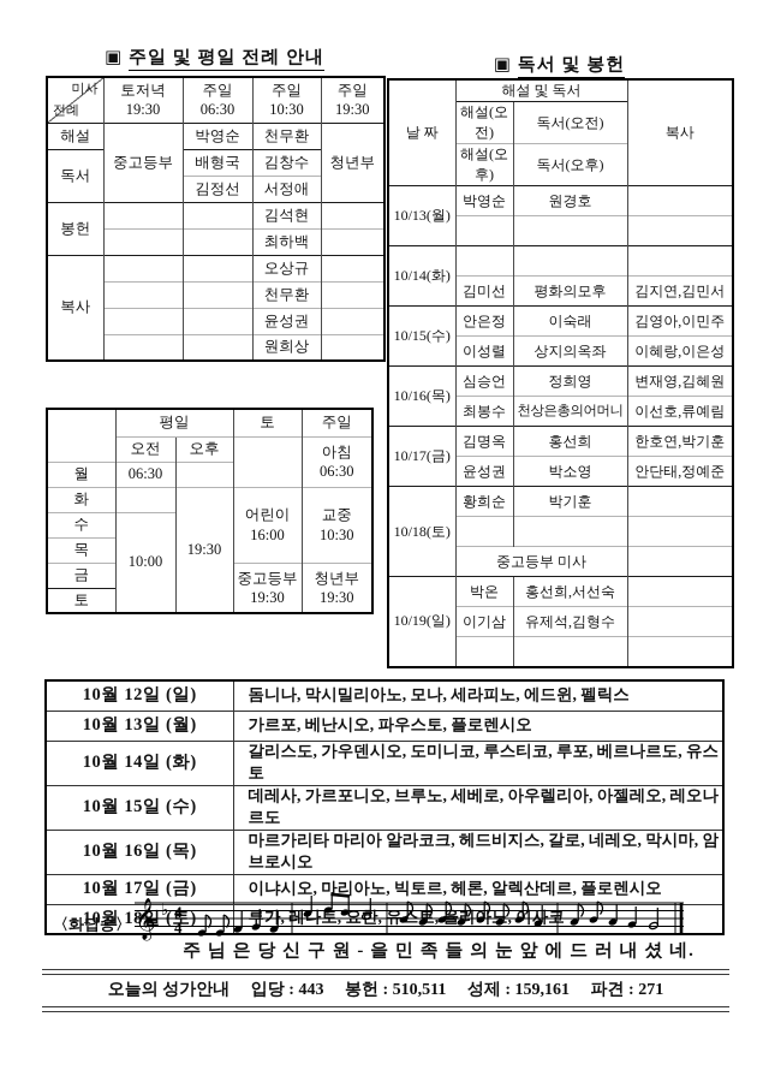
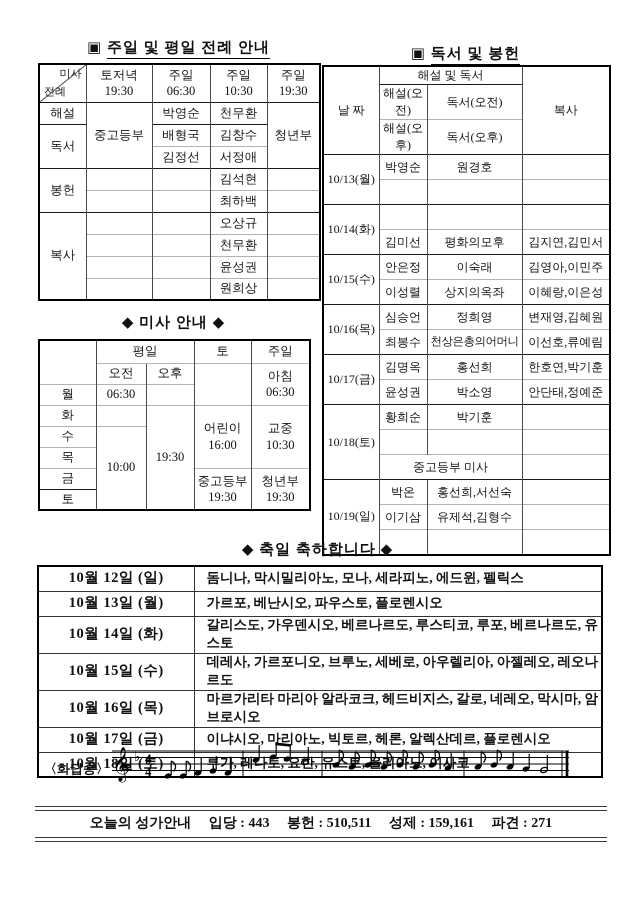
  ▣ 주일 및 평일 전례 안내
  ▣ 독서 및 봉헌
  미사 전례	토저녁 19:30	주일 06:30	주일 10:30	주일 19:30
  해설	중고등부	박영순	천무환	청년부
  독서	배형국	김창수
  김정선	서정애
  봉헌			김석현
  		최하백
  복사			오상규
  		천무환
  		윤성권
  		원희상
  날 짜	해설 및 독서	복사
  해설(오전)	독서(오전)
  해설(오후)	독서(오후)
  10/13(월)	박영순	원경호
  10/14(화)
  김미선	평화의모후	김지연,김민서
  10/15(수)	안은정	이숙래	김영아,이민주
  이성렬	상지의옥좌	이혜랑,이은성
  10/16(목)	심승언	정희영	변재영,김혜원
  최봉수	천상은총의어머니	이선호,류예림
  10/17(금)	김명옥	홍선희	한호연,박기훈
  윤성권	박소영	안단태,정예준
  10/18(토)	황희순	박기훈
  중고등부 미사
  10/19(일)	박온	홍선희,서선숙
  이기삼	유제석,김형수
+ ◆ 미사 안내 ◆
  	평일	토	주일
  오전	오후		아침 06:30
  월	06:30
  화		19:30	어린이 16:00	교중 10:30
  수	10:00
  목
  금	중고등부 19:30	청년부 19:30
  토
+ ◆ 축일 축하합니다 ◆
  10월 12일 (일)	돔니나, 막시밀리아노, 모나, 세라피노, 에드윈, 펠릭스
  10월 13일 (월)	가르포, 베난시오, 파우스토, 플로렌시오
- 10월 14일 (화)	갈리스도, 가우덴시오, 도미니코, 루스티코, 루포, 베르나르도, 유스토
+ 10월 14일 (화)	갈리스도, 가우덴시오, 베르나르도, 루스티코, 루포, 베르나르도, 유스토
  10월 15일 (수)	데레사, 가르포니오, 브루노, 세베로, 아우렐리아, 아젤레오, 레오나르도
  10월 16일 (목)	마르가리타 마리아 알라코크, 헤드비지스, 갈로, 네레오, 막시마, 암브로시오
  10월 17일 (금)	이냐시오, 마리아노, 빅토르, 헤론, 알렉산데르, 플로렌시오
  10월 1	루가, 레나토, 요, 유스, 율리노, 이사코
  〈화답송〉
  𝄞
  ♭
  4
  4
- 주 님 은 당 신 구 원 - 을 민 족 들 의 눈 앞 에 드 러 내 셨 네.
  오늘의 성가안내 입당 : 443 봉헌 : 510,511 성제 : 159,161 파견 : 271
